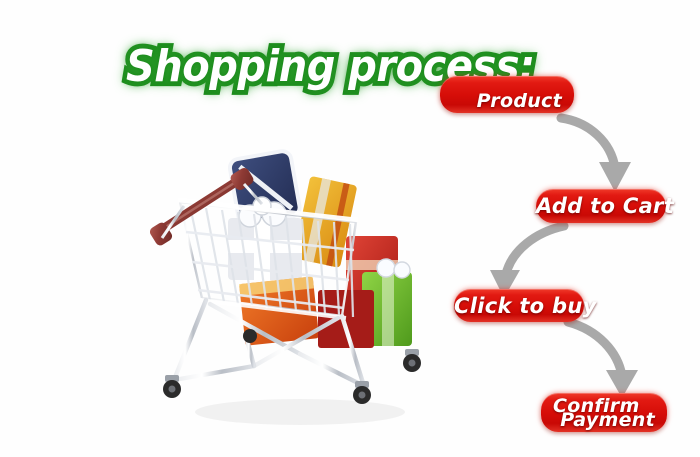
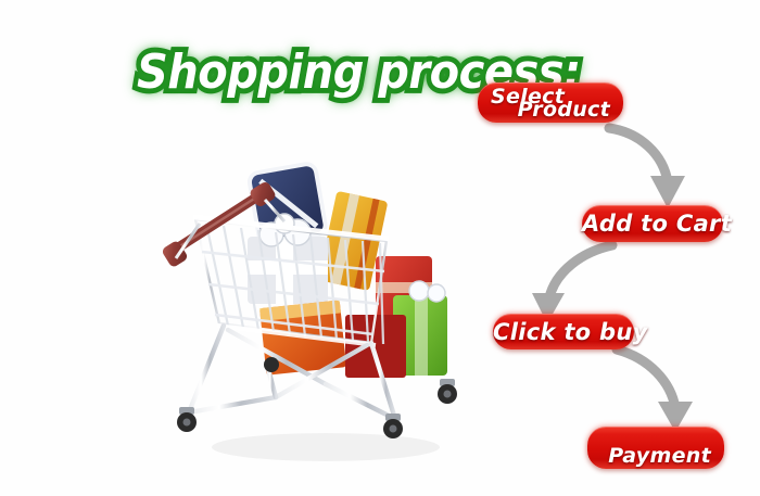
  Shopping process:
+ Select
  Product
  Add to Cart
  Click to buy
- Confirm
  Payment
